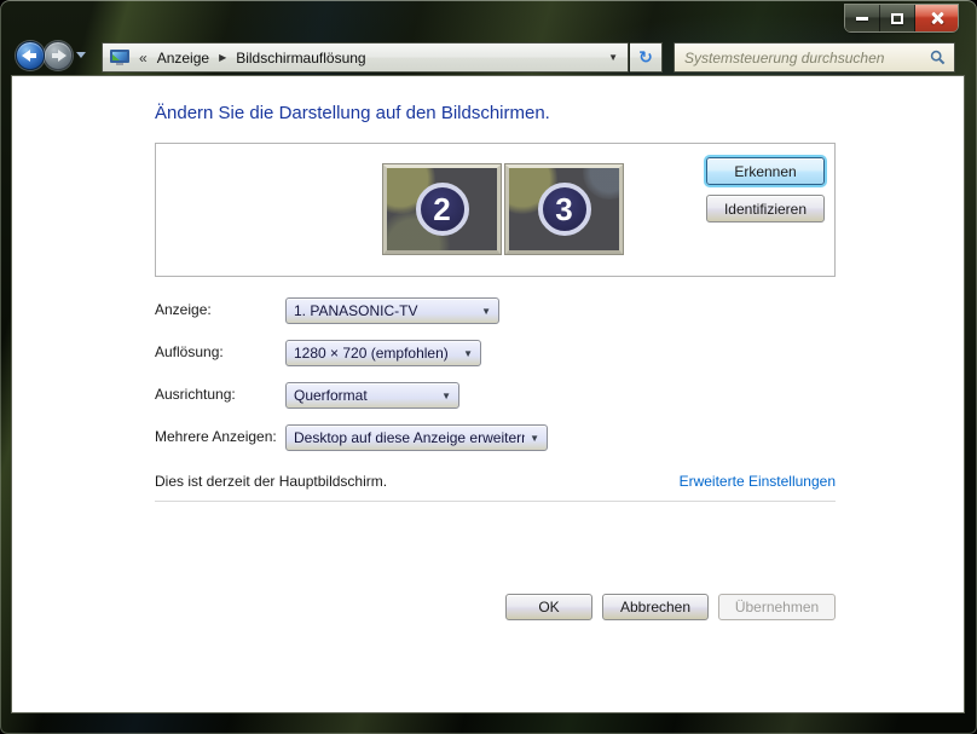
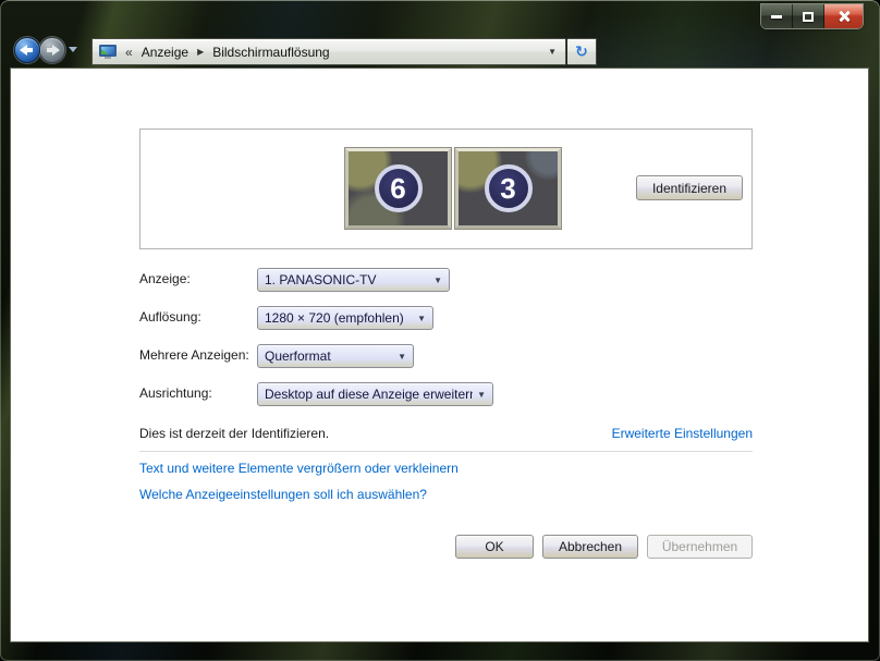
  «
  Anzeige
  ▶
  Bildschirmauflösung
  ▼
  ↻
- Systemsteuerung durchsuchen
- Ändern Sie die Darstellung auf den Bildschirmen.
- 2
+ 6
  3
- Erkennen
  Identifizieren
  Anzeige:
  1. PANASONIC-TV
  ▼
  Auflösung:
  1280 × 720 (empfohlen)
  ▼
- Ausrichtung:
+ Mehrere Anzeigen:
  Querformat
  ▼
- Mehrere Anzeigen:
+ Ausrichtung:
  Desktop auf diese Anzeige erweiter
  ▼
- Dies ist derzeit der Hauptbildschirm.
+ Dies ist derzeit der Identifizieren.
  Erweiterte Einstellungen
+ Text und weitere Elemente vergrößern oder verkleinern
+ Welche Anzeigeeinstellungen soll ich auswählen?
  OK
  Abbrechen
  Übernehmen
